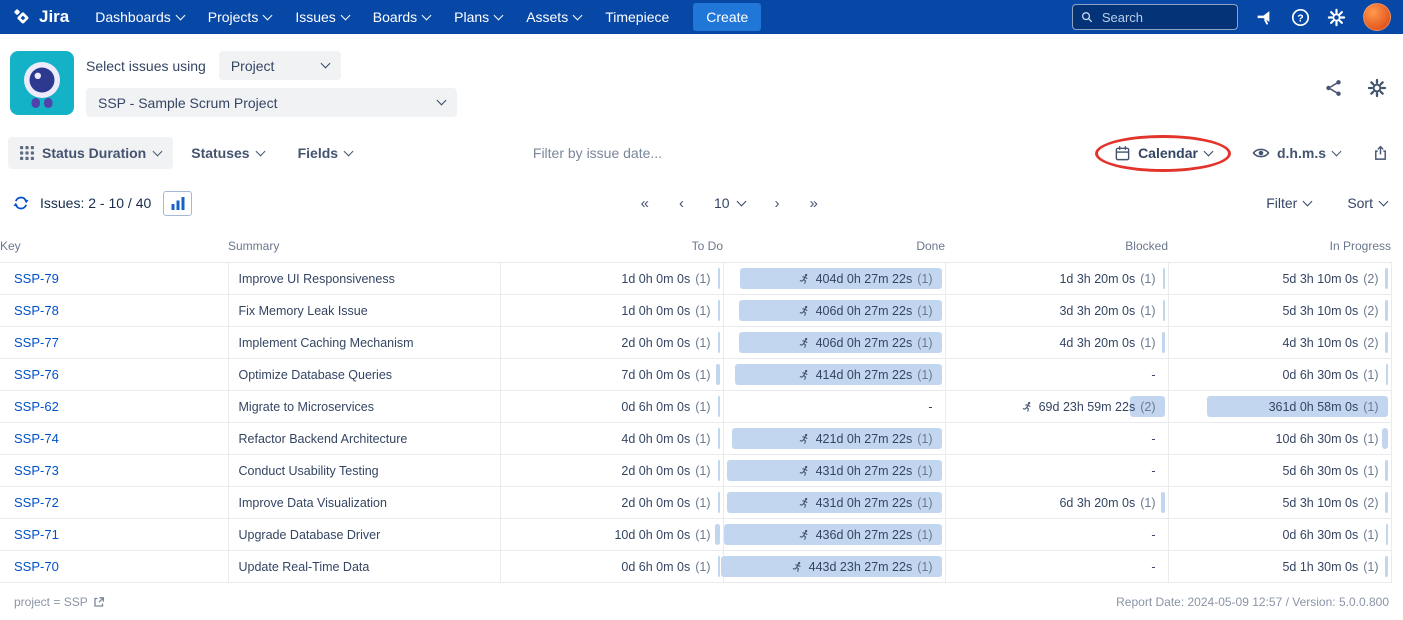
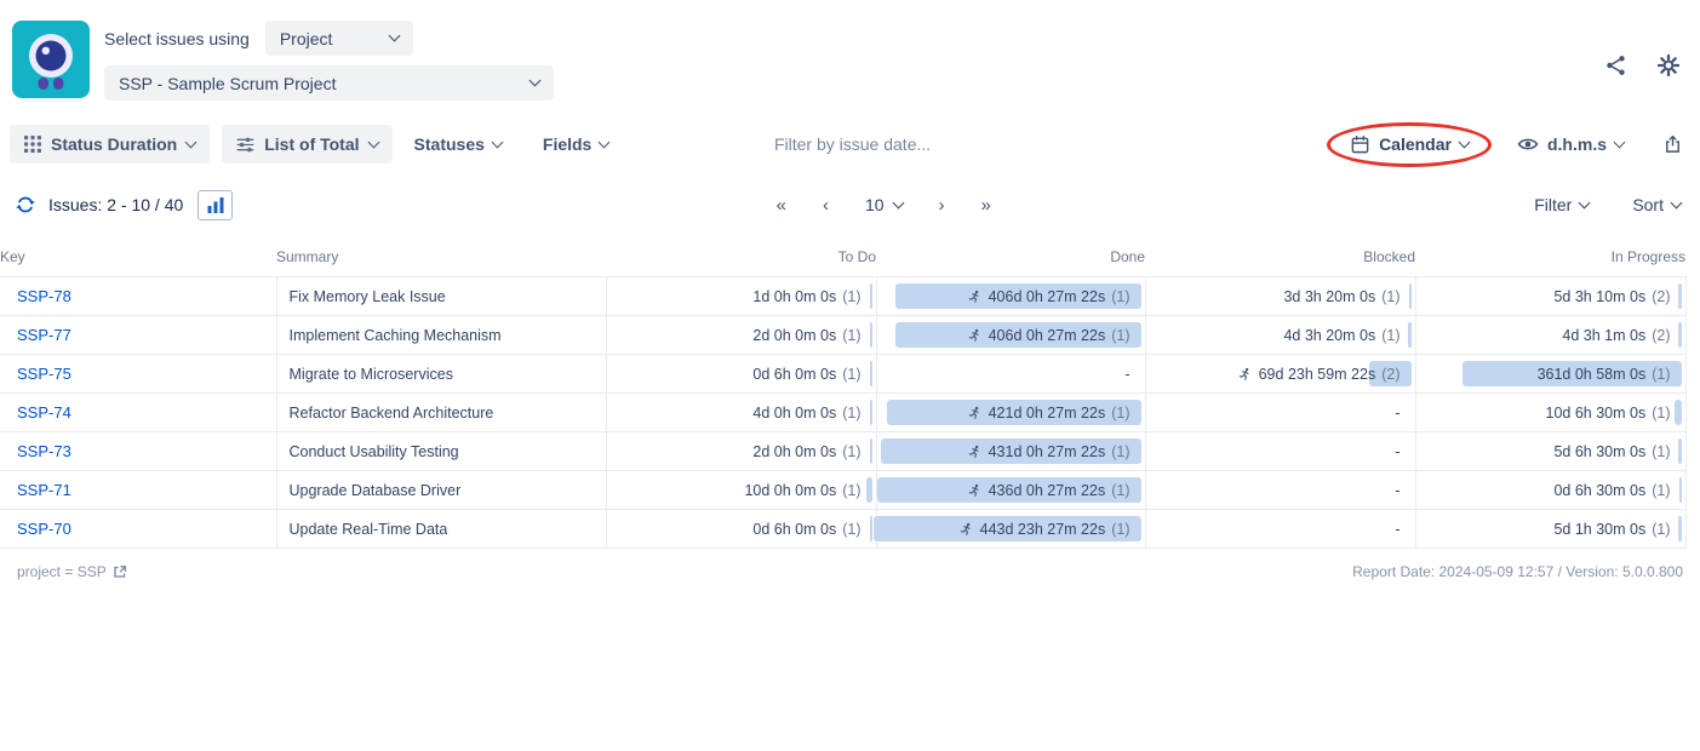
- Jira
- Dashboards
- Projects
- Issues
- Boards
- Plans
- Assets
- Timepiece
- Create
- Search
- ?
  Select issues using
  Project
  SSP - Sample Scrum Project
  Status Duration
+ List of Total
  Statuses
  Fields
  Filter by issue date...
  Calendar
  d.h.m.s
  Issues: 2 - 10 / 40
  «
  ‹
  10
  ›
  »
  Filter
  Sort
  Key	Summary	To Do	Done	Blocked	In Progress
- SSP-79	Improve UI Responsiveness	1d 0h 0m 0s (1)	404d 0h 27m 22s (1)	1d 3h 20m 0s (1)	5d 3h 10m 0s (2)
  SSP-78	Fix Memory Leak Issue	1d 0h 0m 0s (1)	406d 0h 27m 22s (1)	3d 3h 20m 0s (1)	5d 3h 10m 0s (2)
- SSP-77	Implement Caching Mechanism	2d 0h 0m 0s (1)	406d 0h 27m 22s (1)	4d 3h 20m 0s (1)	4d 3h 10m 0s (2)
+ SSP-77	Implement Caching Mechanism	2d 0h 0m 0s (1)	406d 0h 27m 22s (1)	4d 3h 20m 0s (1)	4d 3h 1m 0s (2)
- SSP-76	Optimize Database Queries	7d 0h 0m 0s (1)	414d 0h 27m 22s (1)	-	0d 6h 30m 0s (1)
- SSP-62	Migrate to Microservices	0d 6h 0m 0s (1)	-	69d 23h 59m 22s (2)	361d 0h 58m 0s (1)
+ SSP-75	Migrate to Microservices	0d 6h 0m 0s (1)	-	69d 23h 59m 22s (2)	361d 0h 58m 0s (1)
  SSP-74	Refactor Backend Architecture	4d 0h 0m 0s (1)	421d 0h 27m 22s (1)	-	10d 6h 30m 0s (1)
  SSP-73	Conduct Usability Testing	2d 0h 0m 0s (1)	431d 0h 27m 22s (1)	-	5d 6h 30m 0s (1)
- SSP-72	Improve Data Visualization	2d 0h 0m 0s (1)	431d 0h 27m 22s (1)	6d 3h 20m 0s (1)	5d 3h 10m 0s (2)
  SSP-71	Upgrade Database Driver	10d 0h 0m 0s (1)	436d 0h 27m 22s (1)	-	0d 6h 30m 0s (1)
  SSP-70	Update Real-Time Data	0d 6h 0m 0s (1)	443d 23h 27m 22s (1)	-	5d 1h 30m 0s (1)
  project = SSP
  Report Date: 2024-05-09 12:57 / Version: 5.0.0.800
